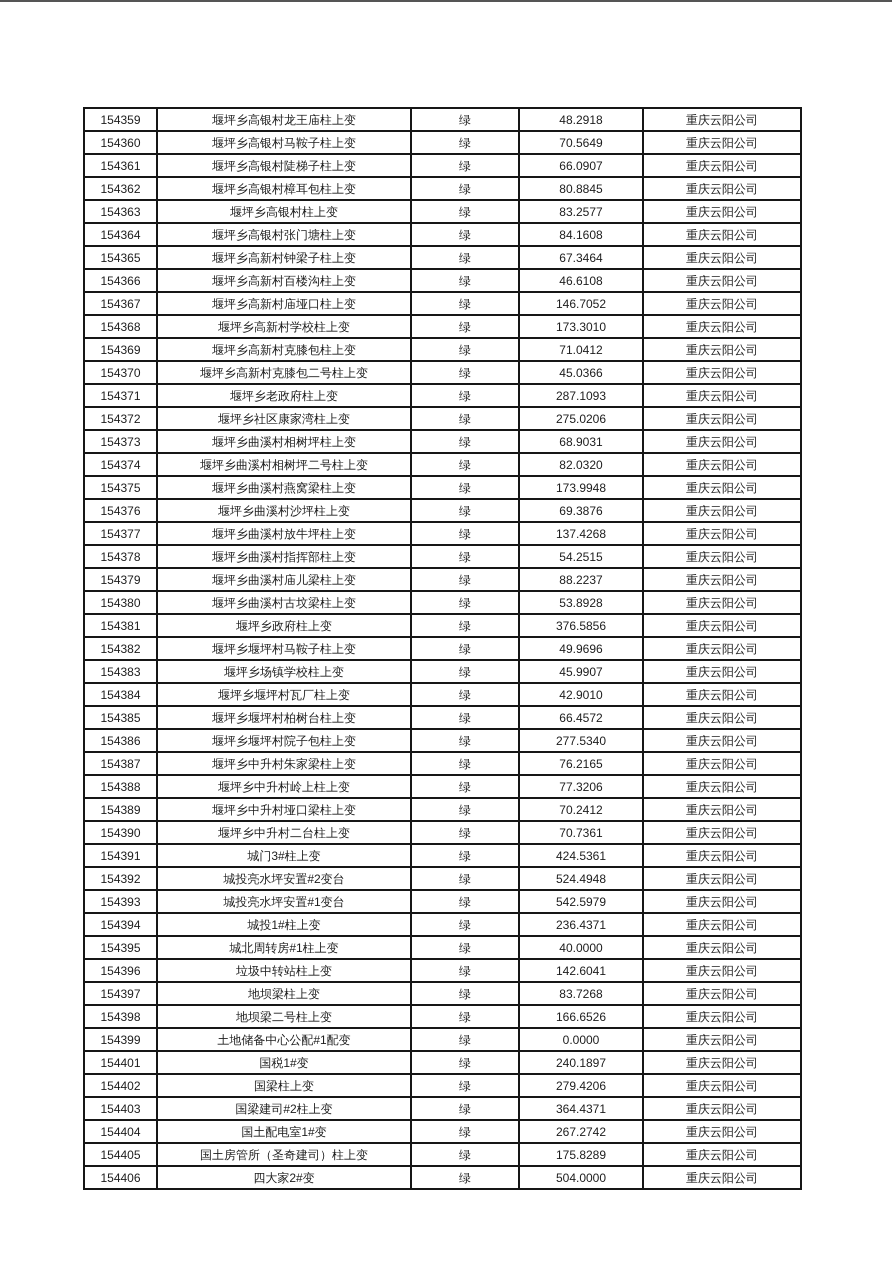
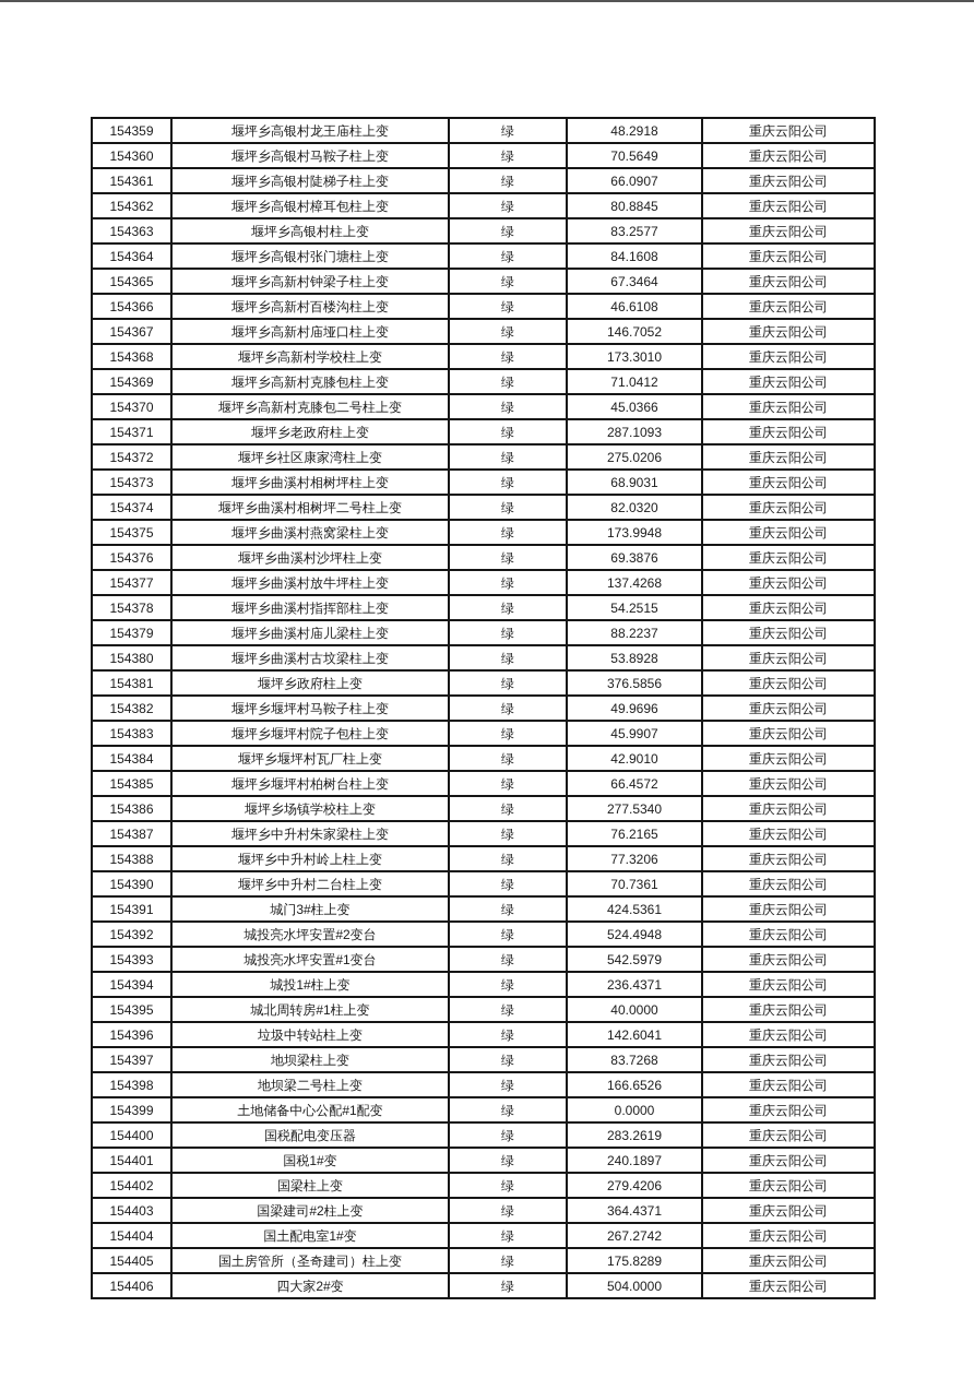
  154359	堰坪乡高银村龙王庙柱上变	绿	48.2918	重庆云阳公司
  154360	堰坪乡高银村马鞍子柱上变	绿	70.5649	重庆云阳公司
  154361	堰坪乡高银村陡梯子柱上变	绿	66.0907	重庆云阳公司
  154362	堰坪乡高银村樟耳包柱上变	绿	80.8845	重庆云阳公司
  154363	堰坪乡高银村柱上变	绿	83.2577	重庆云阳公司
  154364	堰坪乡高银村张门塘柱上变	绿	84.1608	重庆云阳公司
  154365	堰坪乡高新村钟梁子柱上变	绿	67.3464	重庆云阳公司
  154366	堰坪乡高新村百楼沟柱上变	绿	46.6108	重庆云阳公司
  154367	堰坪乡高新村庙垭口柱上变	绿	146.7052	重庆云阳公司
  154368	堰坪乡高新村学校柱上变	绿	173.3010	重庆云阳公司
  154369	堰坪乡高新村克膝包柱上变	绿	71.0412	重庆云阳公司
  154370	堰坪乡高新村克膝包二号柱上变	绿	45.0366	重庆云阳公司
  154371	堰坪乡老政府柱上变	绿	287.1093	重庆云阳公司
  154372	堰坪乡社区康家湾柱上变	绿	275.0206	重庆云阳公司
  154373	堰坪乡曲溪村相树坪柱上变	绿	68.9031	重庆云阳公司
  154374	堰坪乡曲溪村相树坪二号柱上变	绿	82.0320	重庆云阳公司
  154375	堰坪乡曲溪村燕窝梁柱上变	绿	173.9948	重庆云阳公司
  154376	堰坪乡曲溪村沙坪柱上变	绿	69.3876	重庆云阳公司
  154377	堰坪乡曲溪村放牛坪柱上变	绿	137.4268	重庆云阳公司
  154378	堰坪乡曲溪村指挥部柱上变	绿	54.2515	重庆云阳公司
  154379	堰坪乡曲溪村庙儿梁柱上变	绿	88.2237	重庆云阳公司
  154380	堰坪乡曲溪村古坟梁柱上变	绿	53.8928	重庆云阳公司
  154381	堰坪乡政府柱上变	绿	376.5856	重庆云阳公司
  154382	堰坪乡堰坪村马鞍子柱上变	绿	49.9696	重庆云阳公司
- 154383	堰坪乡场镇学校柱上变	绿	45.9907	重庆云阳公司
+ 154383	堰坪乡堰坪村院子包柱上变	绿	45.9907	重庆云阳公司
  154384	堰坪乡堰坪村瓦厂柱上变	绿	42.9010	重庆云阳公司
  154385	堰坪乡堰坪村柏树台柱上变	绿	66.4572	重庆云阳公司
- 154386	堰坪乡堰坪村院子包柱上变	绿	277.5340	重庆云阳公司
+ 154386	堰坪乡场镇学校柱上变	绿	277.5340	重庆云阳公司
  154387	堰坪乡中升村朱家梁柱上变	绿	76.2165	重庆云阳公司
  154388	堰坪乡中升村岭上柱上变	绿	77.3206	重庆云阳公司
- 154389	堰坪乡中升村垭口梁柱上变	绿	70.2412	重庆云阳公司
  154390	堰坪乡中升村二台柱上变	绿	70.7361	重庆云阳公司
  154391	城门3#柱上变	绿	424.5361	重庆云阳公司
  154392	城投亮水坪安置#2变台	绿	524.4948	重庆云阳公司
  154393	城投亮水坪安置#1变台	绿	542.5979	重庆云阳公司
  154394	城投1#柱上变	绿	236.4371	重庆云阳公司
  154395	城北周转房#1柱上变	绿	40.0000	重庆云阳公司
  154396	垃圾中转站柱上变	绿	142.6041	重庆云阳公司
  154397	地坝梁柱上变	绿	83.7268	重庆云阳公司
  154398	地坝梁二号柱上变	绿	166.6526	重庆云阳公司
  154399	土地储备中心公配#1配变	绿	0.0000	重庆云阳公司
+ 154400	国税配电变压器	绿	283.2619	重庆云阳公司
  154401	国税1#变	绿	240.1897	重庆云阳公司
  154402	国梁柱上变	绿	279.4206	重庆云阳公司
  154403	国梁建司#2柱上变	绿	364.4371	重庆云阳公司
  154404	国土配电室1#变	绿	267.2742	重庆云阳公司
  154405	国土房管所（圣奇建司）柱上变	绿	175.8289	重庆云阳公司
  154406	四大家2#变	绿	504.0000	重庆云阳公司
